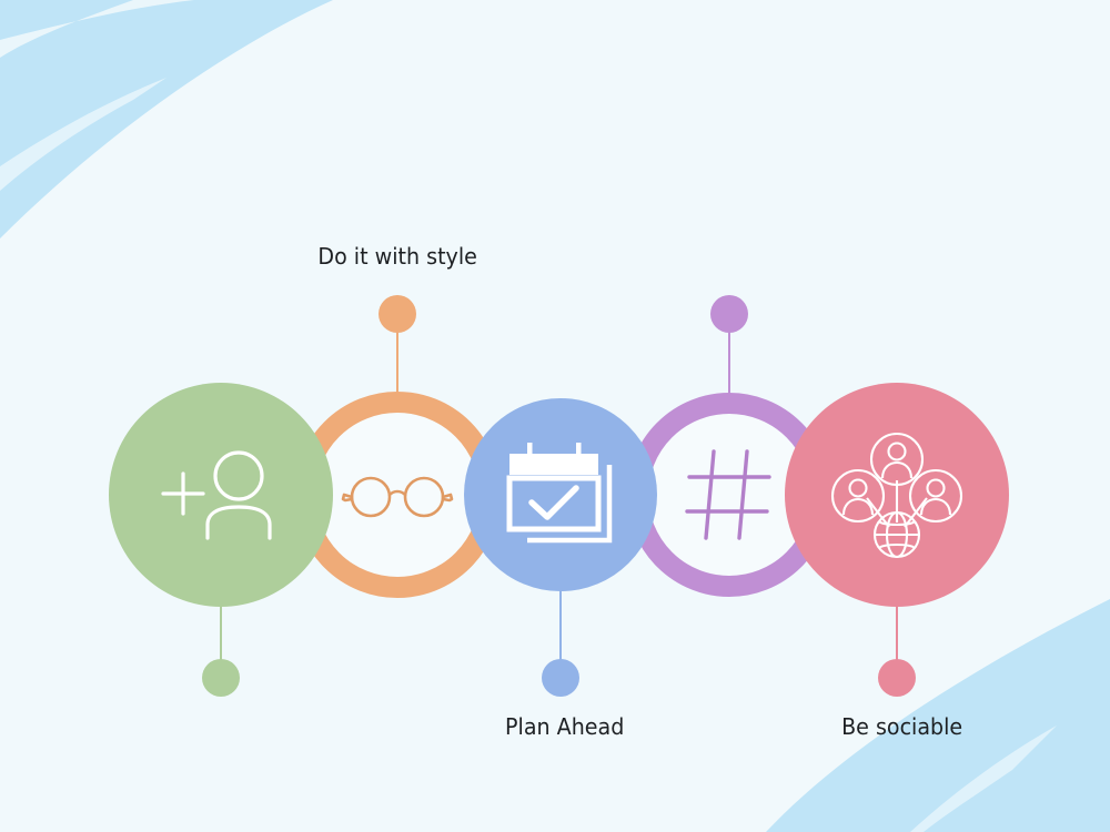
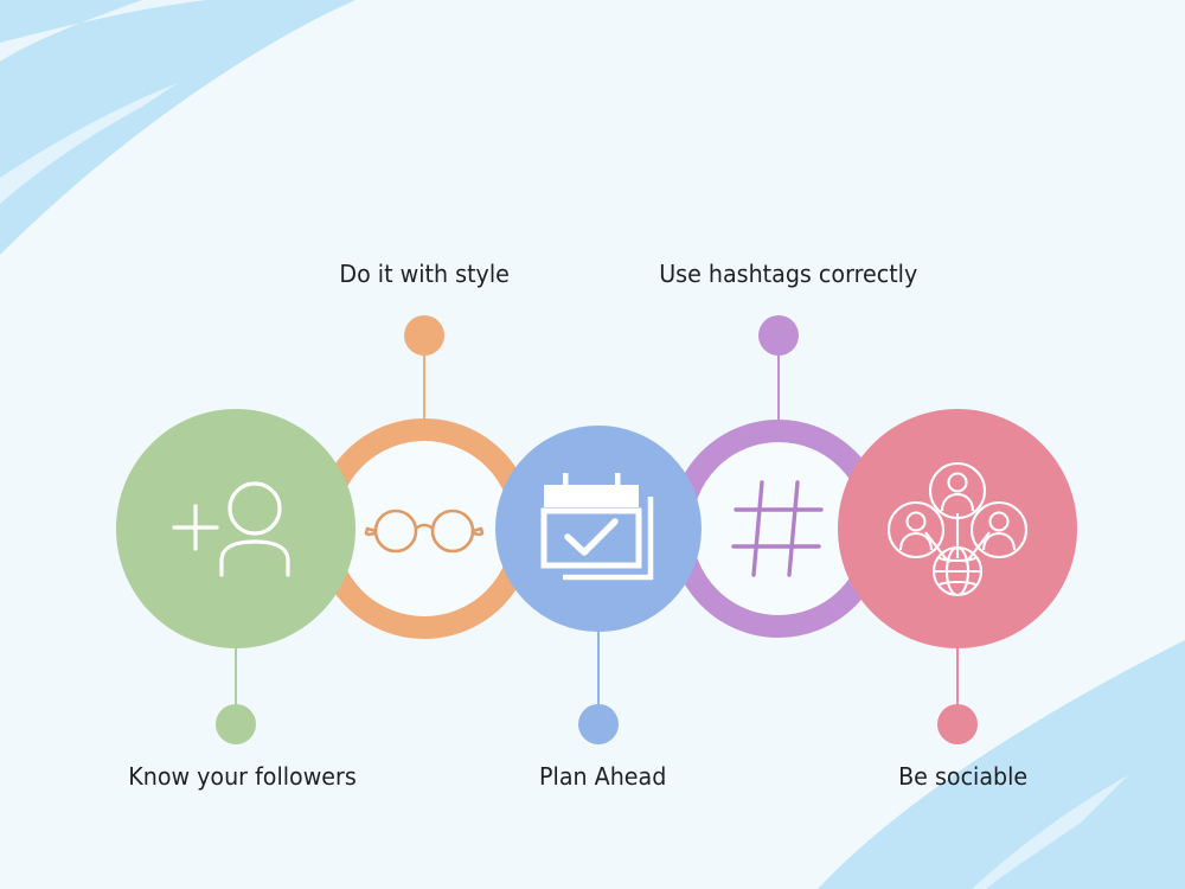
  Do it with style
+ Use hashtags correctly
+ Know your followers
  Plan Ahead
  Be sociable
